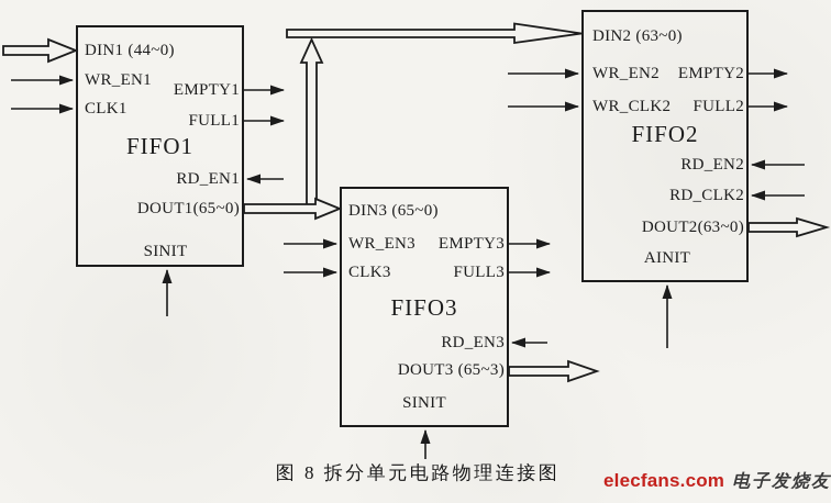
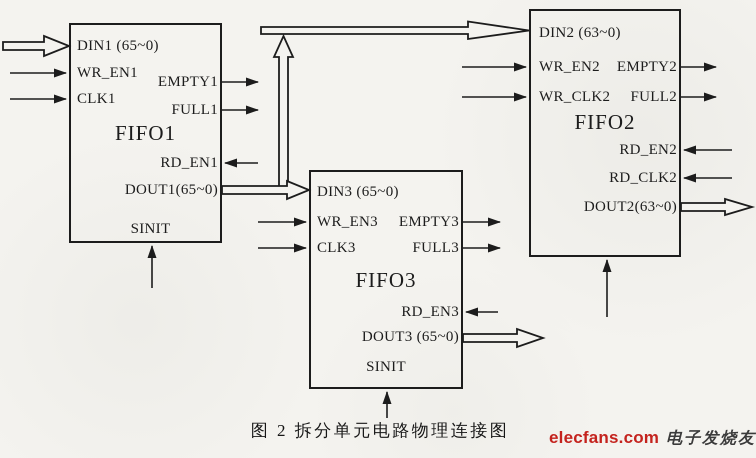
- DIN1 (44~0)
+ DIN1 (65~0)
  WR_EN1
  CLK1
  FIFO1
  EMPTY1
  FULL1
  RD_EN1
  DOUT1(65~0)
  SINIT
  DIN2 (63~0)
  WR_EN2
  WR_CLK2
  FIFO2
  EMPTY2
  FULL2
  RD_EN2
  RD_CLK2
  DOUT2(63~0)
- AINIT
  DIN3 (65~0)
  WR_EN3
  CLK3
  FIFO3
  EMPTY3
  FULL3
  RD_EN3
- DOUT3 (65~3)
+ DOUT3 (65~0)
  SINIT
- 图 8 拆分单元电路物理连接图
+ 图 2 拆分单元电路物理连接图
  elecfans.com 电子发烧友
